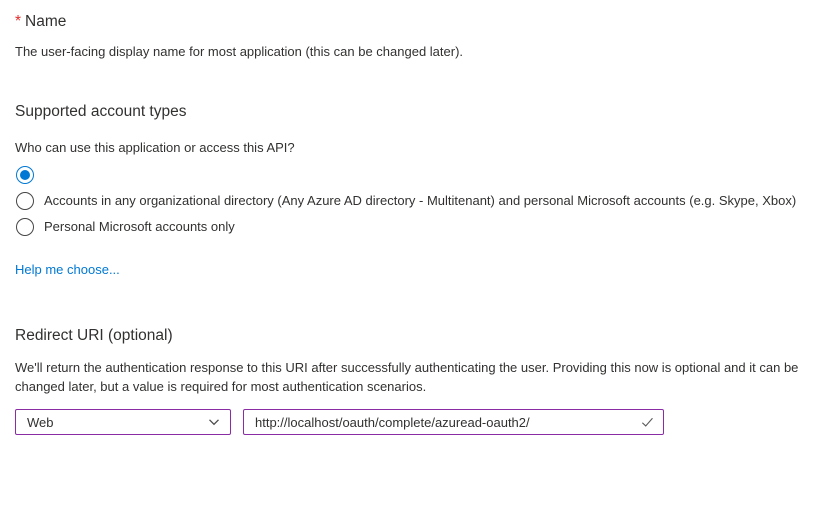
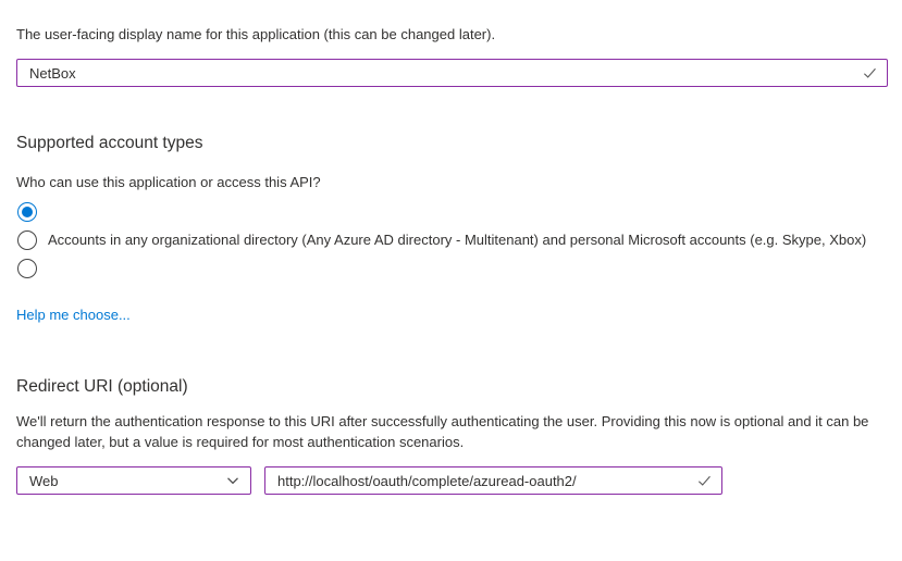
- * Name
- The user-facing display name for most application (this can be changed later).
+ The user-facing display name for this application (this can be changed later).
+ NetBox
  Supported account types
  Who can use this application or access this API?
  Accounts in any organizational directory (Any Azure AD directory - Multitenant) and personal Microsoft accounts (e.g. Skype, Xbox)
- Personal Microsoft accounts only
  Help me choose...
  Redirect URI (optional)
  We'll return the authentication response to this URI after successfully authenticating the user. Providing this now is optional and it can be changed later, but a value is required for most authentication scenarios.
  Web
  http://localhost/oauth/complete/azuread-oauth2/
